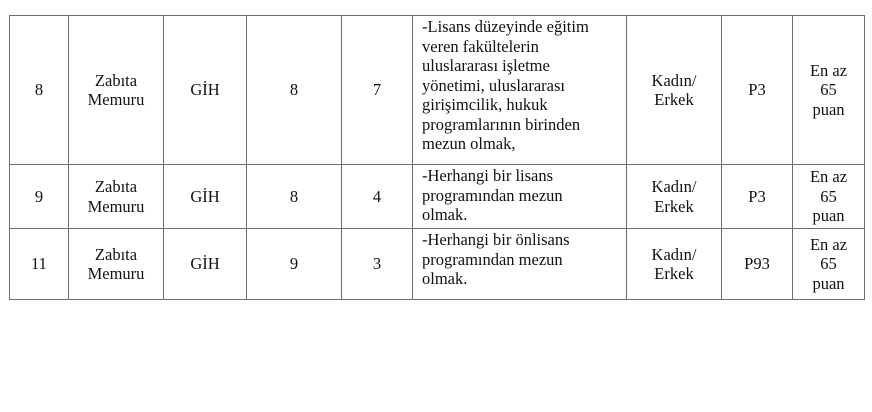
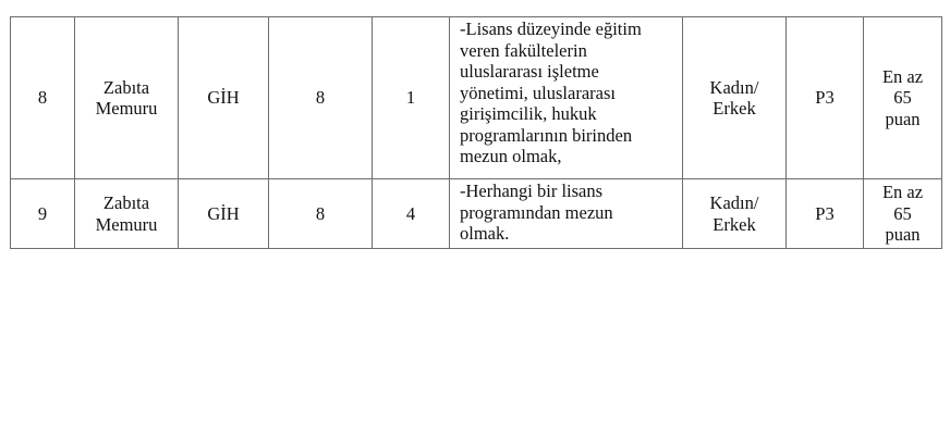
- 8	Zabıta Memuru	GİH	8	7	-Lisans düzeyinde eğitim veren fakültelerin uluslararası işletme yönetimi, uluslararası girişimcilik, hukuk programlarının birinden mezun olmak,	Kadın/ Erkek	P3	En az 65 puan
+ 8	Zabıta Memuru	GİH	8	1	-Lisans düzeyinde eğitim veren fakültelerin uluslararası işletme yönetimi, uluslararası girişimcilik, hukuk programlarının birinden mezun olmak,	Kadın/ Erkek	P3	En az 65 puan
  9	Zabıta Memuru	GİH	8	4	-Herhangi bir lisans programından mezun olmak.	Kadın/ Erkek	P3	En az 65 puan
- 11	Zabıta Memuru	GİH	9	3	-Herhangi bir önlisans programından mezun olmak.	Kadın/ Erkek	P93	En az 65 puan
